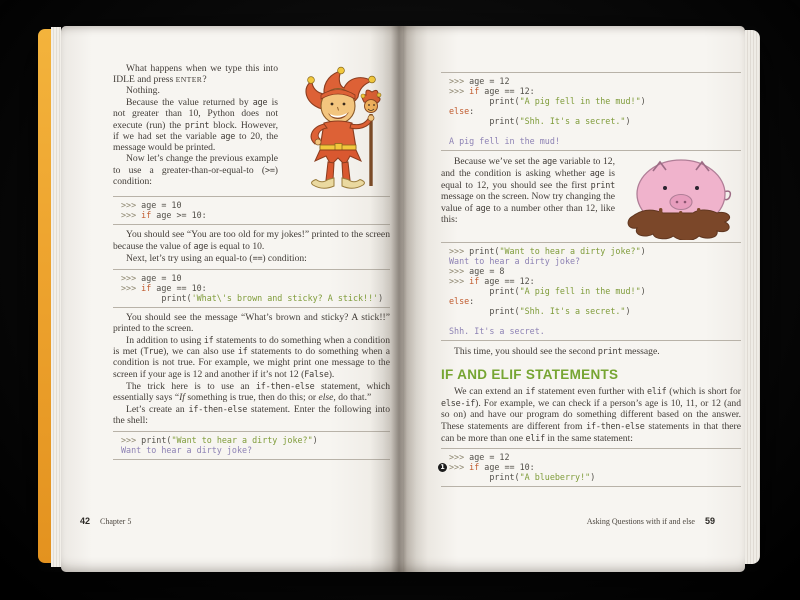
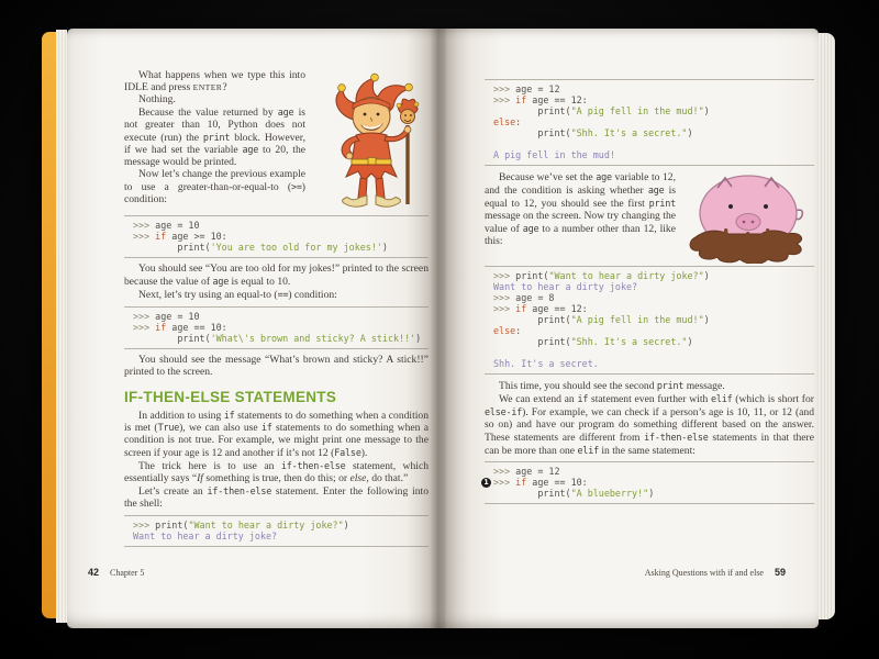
  What happens when we type this into IDLE and press ENTER?
  Nothing.
  Because the value returned by age is not greater than 10, Python does not execute (run) the print block. However, if we had set the variable age to 20, the message would be printed.
  Now let’s change the previous example to use a greater-than-or-equal-to (>=) condition:
  >>> age = 10
  >>> if age >= 10:
+ print('You are too old for my jokes!')
  You should see “You are too old for my jokes!” printed to the s because the value of age is equal to 10.
  Next, let’s try using an equal-to (==) condition:
  >>> age = 10
  >>> if age == 10:
  print('What\'s brown and sticky? A stick!
  You should see the message “What’s brown and sticky? A sti printed to the screen.
+ IF-THEN-ELSE STATEMENTS
  In addition to using if statements to do something when a con is met (True), we can also use if statements to do something w condition is not true. For example, we might print one message t screen if your age is 12 and another if it’s not 12 (False).
  The trick here is to use an if-then-else statement, essentially says “If something is true, then do this; or else, do that.
  Let’s create an if-then-else statement. Enter the following the shell:
  >>> print("Want to hear a dirty joke?")
  Want to hear a dirty joke?
  42
  Chapter 5
  >>> age = 12
  >>> if age == 12:
  print("A pig fell in the mud!")
  else:
  print("Shh. It's a secret.")
  A pig fell in the mud!
  Because we’ve set the age variable to 12, and the condition is asking whether age is equal to 12, you should see the first print message on the screen. Now try changing the value of age to a number other than 12, like this:
  >>> print("Want to hear a dirty joke?")
  Want to hear a dirty joke?
  >>> age = 8
  >>> if age == 12:
  print("A pig fell in the mud!")
  else:
  print("Shh. It's a secret.")
  Shh. It's a secret.
  This time, you should see the second print message.
- IF AND ELIF STATEMENTS
  We can extend an if statement even further with elif (which is short for else-if). For example, we can check if a person’s age is 10, 11, or 12 (and so on) and have our program do something different based on the answer. These statements are different from if-then-else statements in that there can be more than one elif in the same statement:
  >>> age = 12
  1
  >>> if age == 10:
  print("A blueberry!")
  Asking Questions with if and else
  59
